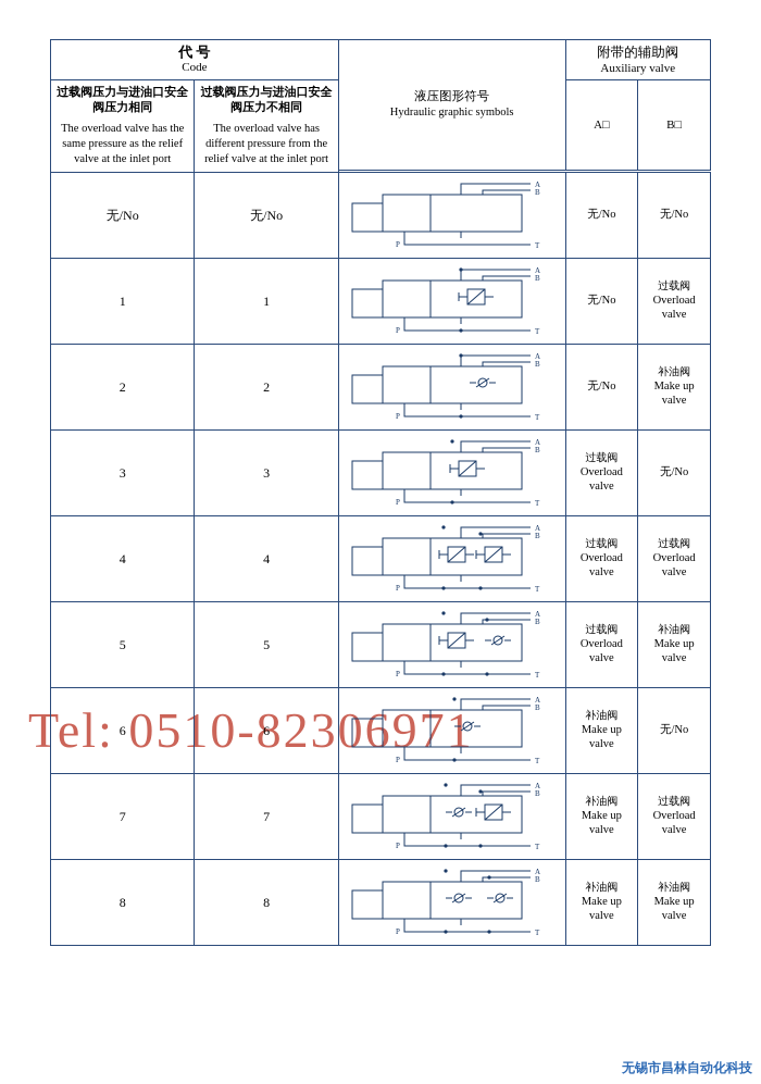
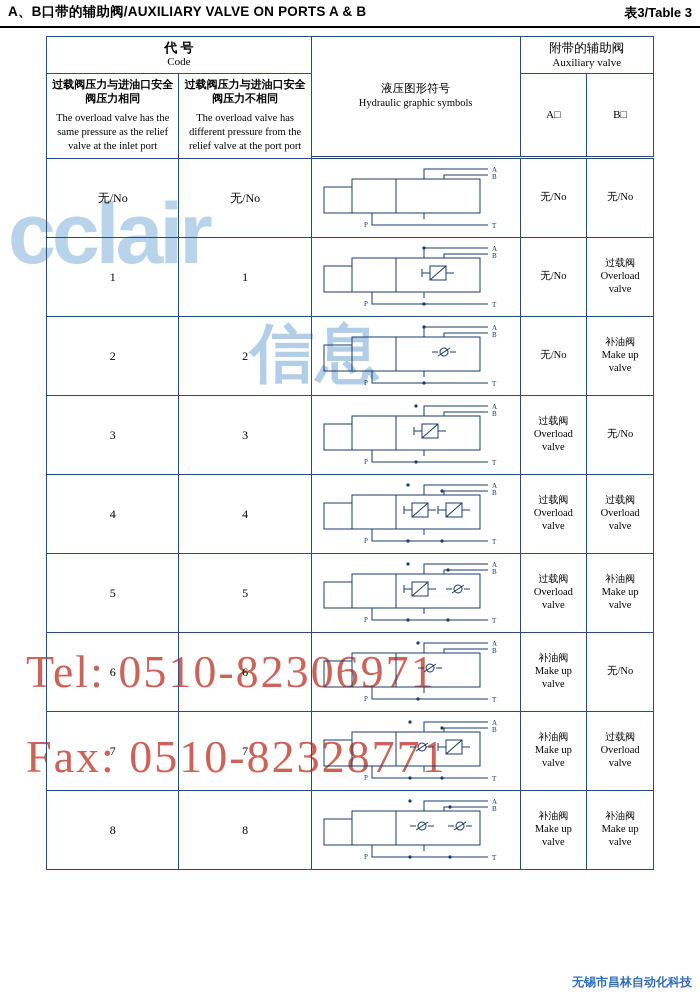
+ cclair
+ 信息
  Tel: 0510-82306971
+ Fax: 0510-82328771
+ A、B口带的辅助阀/AUXILIARY VALVE ON PORTS A & B
+ 表3/Table 3
  代 号 Code	液压图形符号 Hydraulic graphic symbols	附带的辅助阀 Auxiliary valve
- 过载阀压力与进油口安全阀压力相同 The overload valve has the same pressure as the relief valve at the inlet port	过载阀压力与进油口安全阀压力不相同 The overload valve has different pressure from the relief valve at the inlet port	A□	B□
+ 过载阀压力与进油口安全阀压力相同 The overload valve has the same pressure as the relief valve at the inlet port	过载阀压力与进油口安全阀压力不相同 The overload valve has different pressure from the relief valve at the port port	A□	B□
  无/No	无/No	A B P T	无/No	无/No
  1	1	A B P T	无/No	过载阀Overloadvalve
  2	2	A B P T	无/No	补油阀Make upvalve
  3	3	A B P T	过载阀Overloadvalve	无/No
  4	4	A B P T	过载阀Overloadvalve	过载阀Overloadvalve
  5	5	A B P T	过载阀Overloadvalve	补油阀Make upvalve
  6	6	A B P T	补油阀Make upvalve	无/No
  7	7	A B P T	补油阀Make upvalve	过载阀Overloadvalve
  8	8	A B P T	补油阀Make upvalve	补油阀Make upvalve
  无锡市昌林自动化科技
